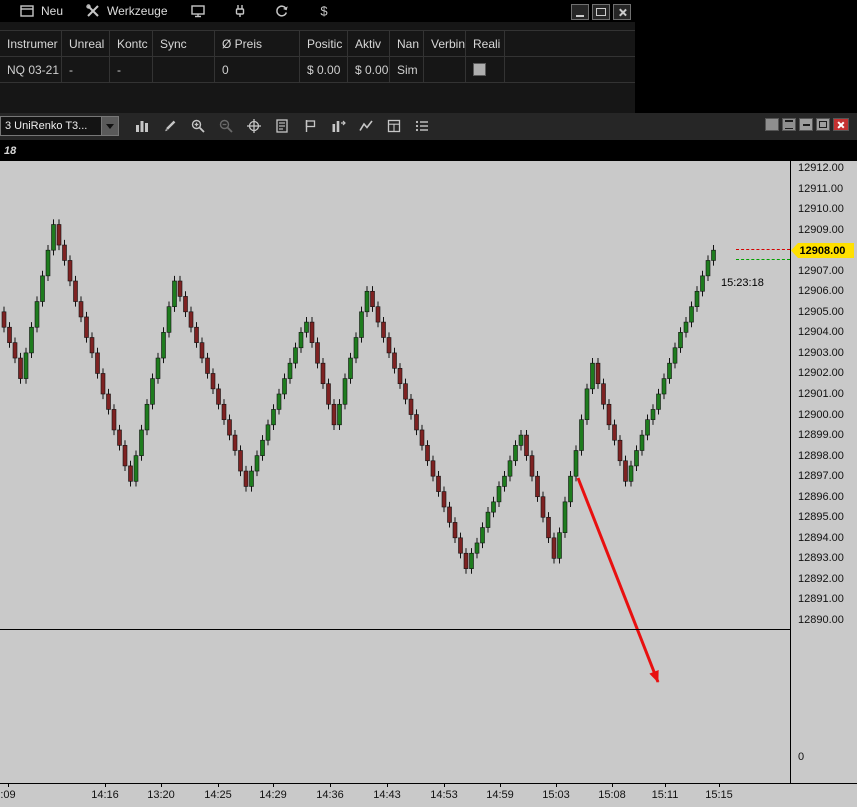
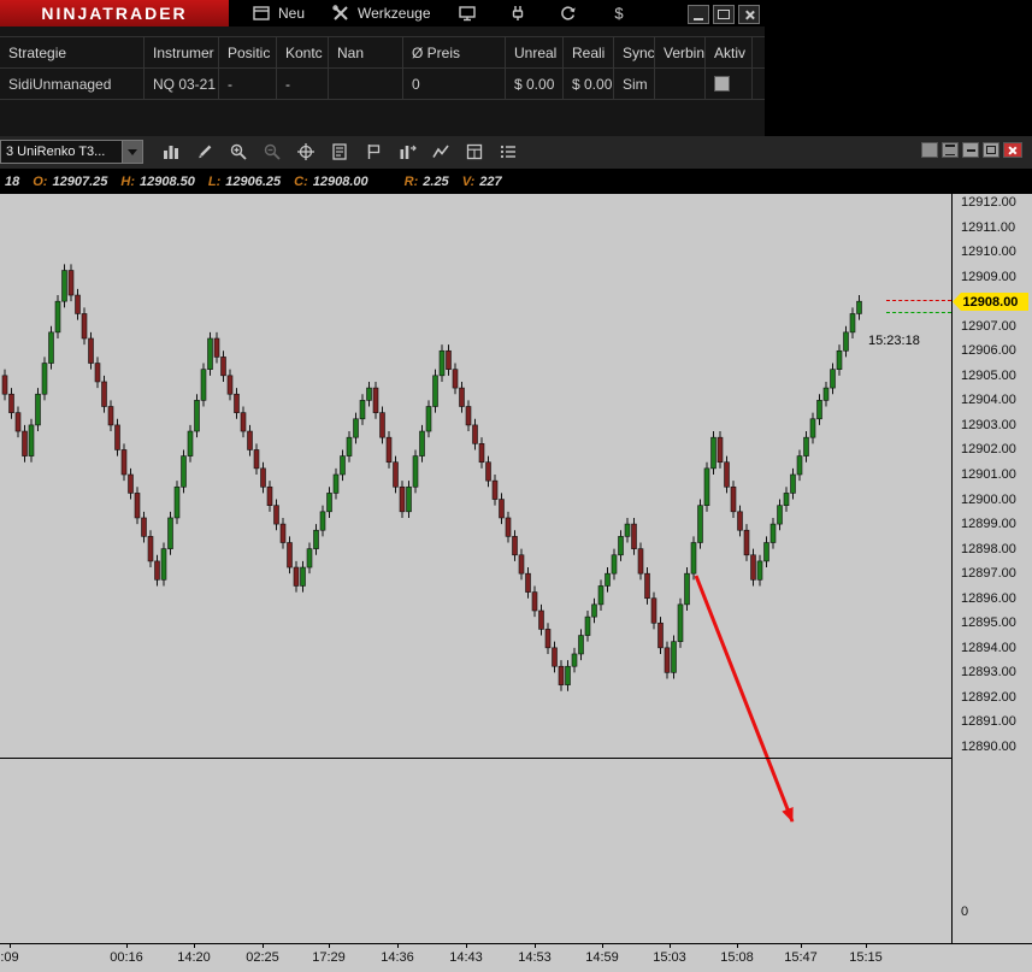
+ NINJATRADER
  Neu
  Werkzeuge
  $
+ Strategie
  Instrumer
- Unreal
+ Positic
  Kontc
- Sync
+ Nan
  Ø Preis
- Positic
+ Unreal
- Aktiv
+ Reali
- Nan
+ Sync
  Verbin
- Reali
+ Aktiv
+ SidiUnmanaged
  NQ 03-21
  -
  -
  0
  $ 0.00
  $ 0.00
  Sim
  3 UniRenko T3...
  18
+ O: 12907.25
+ H: 12908.50
+ L: 12906.25
+ C: 12908.00
+ R: 2.25
+ V: 227
  12912.00
  12911.00
  12910.00
  12909.00
  12907.00
  12906.00
  12905.00
  12904.00
  12903.00
  12902.00
  12901.00
  12900.00
  12899.00
  12898.00
  12897.00
  12896.00
  12895.00
  12894.00
  12893.00
  12892.00
  12891.00
  12890.00
  12908.00
  15:23:18
  0
  :09
- 14:16
+ 00:16
- 13:20
+ 14:20
- 14:25
+ 02:25
- 14:29
+ 17:29
  14:36
  14:43
  14:53
  14:59
  15:03
  15:08
- 15:11
+ 15:47
  15:15
